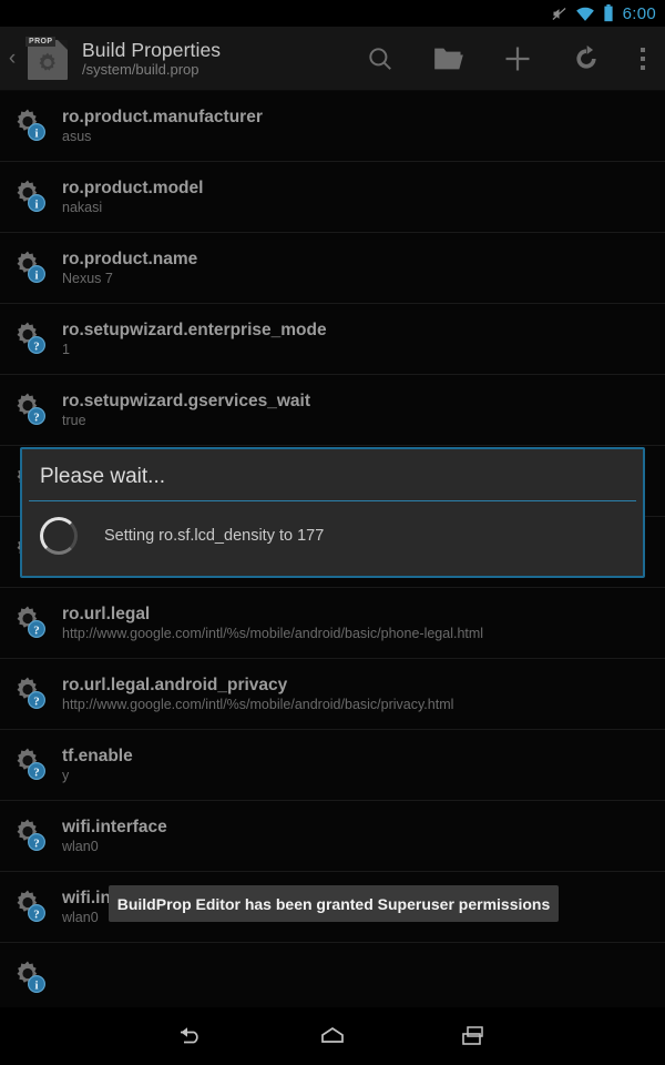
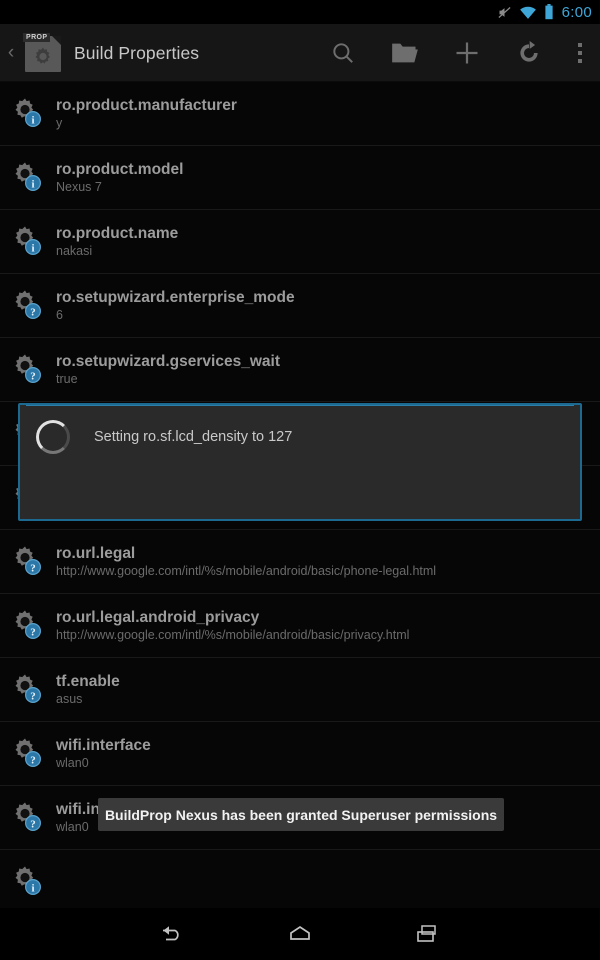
  6:00
  ‹
  Build Properties
- /system/build.prop
  i
  ro.product.manufacturer
- asus
+ y
  i
  ro.product.model
- nakasi
+ Nexus 7
  i
  ro.product.name
- Nexus 7
+ nakasi
  ?
  ro.setupwizard.enterprise_mode
- 1
+ 6
  ?
  ro.setupwizard.gservices_wait
  true
  ?
  ro.url.legal
  http://www.google.com/intl/%s/mobile/android/basic/phone-legal.html
  ?
  ro.url.legal.android_privacy
  http://www.google.com/intl/%s/mobile/android/basic/privacy.html
  ?
  tf.enable
- y
+ asus
  ?
  wifi.interface
  wlan0
  ?
  wlan0
  i
- Please wait...
- Setting ro.sf.lcd_density to 177
+ Setting ro.sf.lcd_density to 127
- BuildProp Editor has been granted Superuser permissions
+ BuildProp Nexus has been granted Superuser permissions
